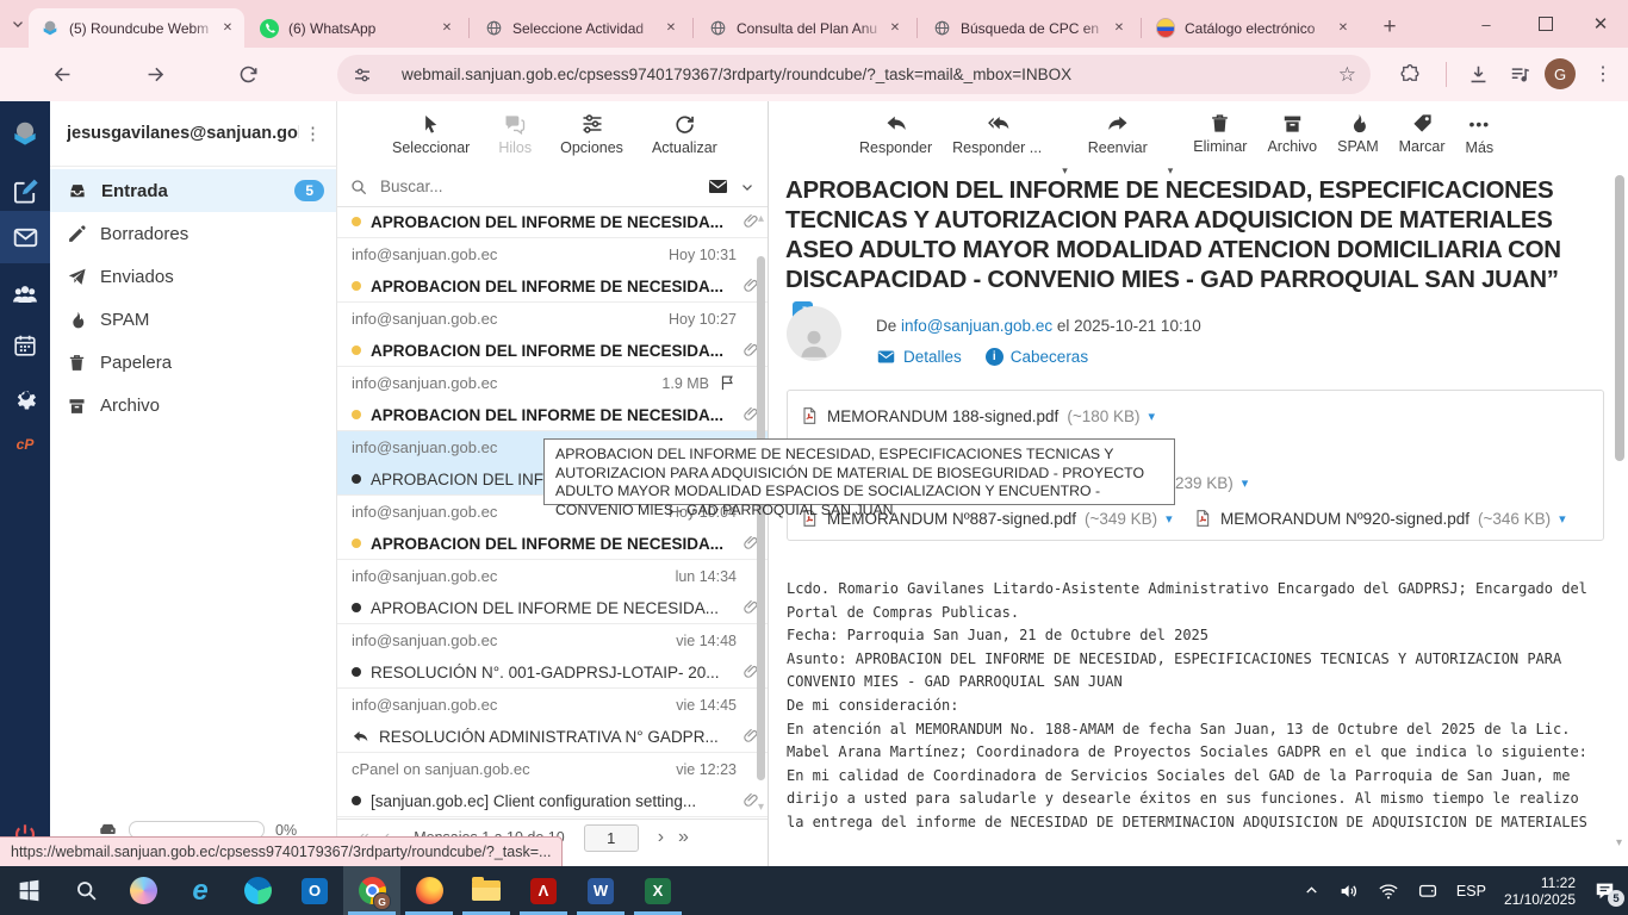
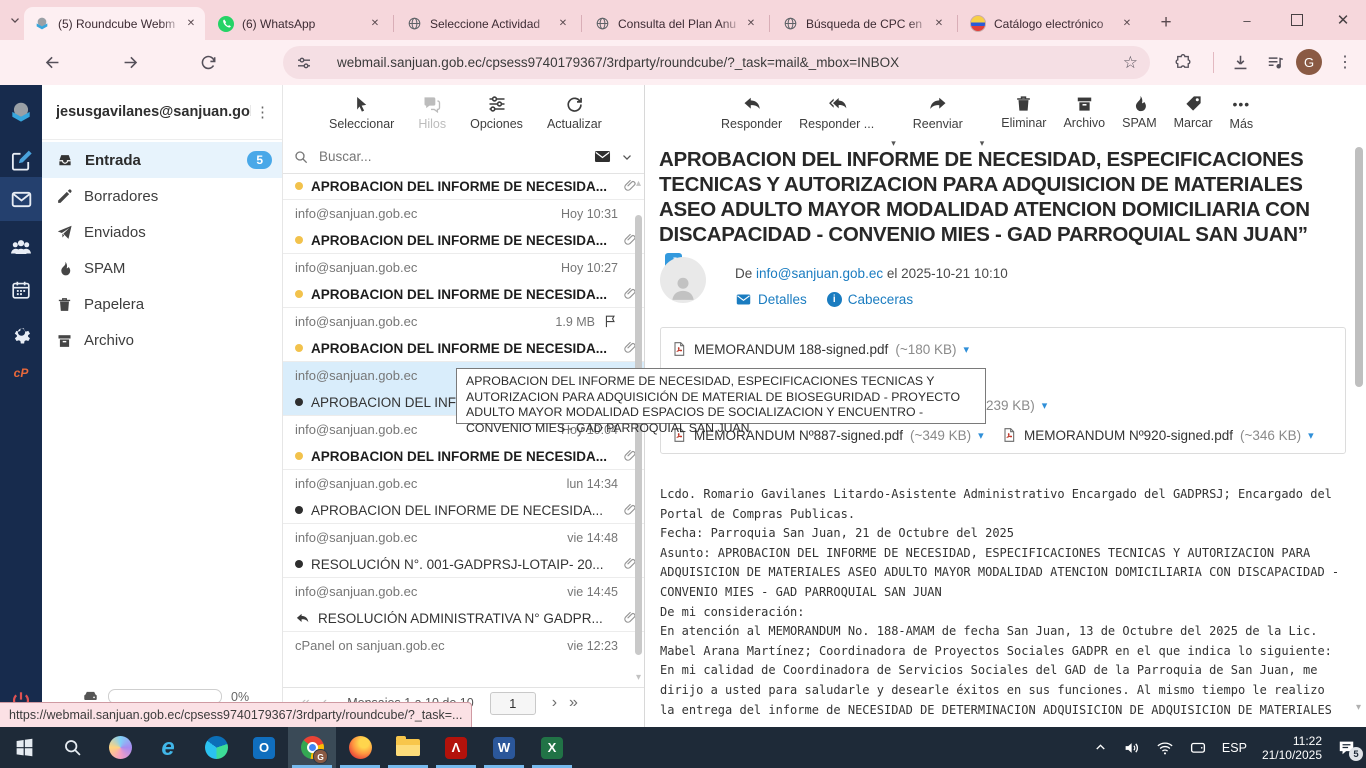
  (5) Roundcube Webm
  ✕
  (6) WhatsApp
  ✕
  Seleccione Actividad
  ✕
  Consulta del Plan Anu
  ✕
  Búsqueda de CPC en
  ✕
  Catálogo electrónico
  ✕
  +
  –
  ✕
  webmail.sanjuan.gob.ec/cpsess9740179367/3rdparty/roundcube/?_task=mail&_mbox=INBOX
  ☆
  G
  ⋮
  cP
  jesusgavilanes@sanjuan.go
  ⋮
  Entrada
  5
  Borradores
  Enviados
  SPAM
  Papelera
  Archivo
  0%
  Seleccionar
  Hilos
  Opciones
  Actualizar
  Buscar...
  APROBACION DEL INFORME DE NECESIDA...
  info@sanjuan.gob.ec
  Hoy 10:31
  APROBACION DEL INFORME DE NECESIDA...
  info@sanjuan.gob.ec
  Hoy 10:27
  APROBACION DEL INFORME DE NECESIDA...
  info@sanjuan.gob.ec
  1.9 MB
  APROBACION DEL INFORME DE NECESIDA...
  info@sanjuan.gob.ec
  APROBACION DEL INF
  info@sanjuan.gob.ec
  APROBACION DEL INFORME DE NECESIDA...
  info@sanjuan.gob.ec
  lun 14:34
  APROBACION DEL INFORME DE NECESIDA...
  info@sanjuan.gob.ec
  vie 14:48
  RESOLUCIÓN N°. 001-GADPRSJ-LOTAIP- 20...
  info@sanjuan.gob.ec
  vie 14:45
  RESOLUCIÓN ADMINISTRATIVA N° GADPR...
  cPanel on sanjuan.gob.ec
  vie 12:23
- [sanjuan.gob.ec] Client configuration setting...
  ▴
  ▾
  1
  ›
  »
  Responder
  Responder ...
  ▾
  Reenviar
  ▾
  Eliminar
  Archivo
  SPAM
  Marcar
  •••
  Más
  APROBACION DEL INFORME DE NECESIDAD, ESPECIFICACIONES TECNICAS Y AUTORIZACION PARA ADQUISICION DE MATERIALES ASEO ADULTO MAYOR MODALIDAD ATENCION DOMICILIARIA CON DISCAPACIDAD - CONVENIO MIES - GAD PARROQUIAL SAN JUAN”
  De info@sanjuan.gob.ec el 2025-10-21 10:10
  Detalles
  i
  Cabeceras
  MEMORANDUM 188-signed.pdf
  (~180 KB)
  ▾
  239 KB)
  ▾
  ANDUM Nº887-signed.pdf
  (~349 KB)
  ▾
  MEMORANDUM Nº920-signed.pdf
  (~346 KB)
  ▾
  Lcdo. Romario Gavilanes Litardo-Asistente Administrativo Encargado del GADPRSJ; Encargado del
  Portal de Compras Publicas.
  Fecha: Parroquia San Juan, 21 de Octubre del 2025
  Asunto: APROBACION DEL INFORME DE NECESIDAD, ESPECIFICACIONES TECNICAS Y AUTORIZACION PARA
+ ADQUISICION DE MATERIALES ASEO ADULTO MAYOR MODALIDAD ATENCION DOMICILIARIA CON DISCAPACIDAD -
  CONVENIO MIES - GAD PARROQUIAL SAN JUAN
  De mi consideración:
  En atención al MEMORANDUM No. 188-AMAM de fecha San Juan, 13 de Octubre del 2025 de la Lic.
  Mabel Arana Martínez; Coordinadora de Proyectos Sociales GADPR en el que indica lo siguiente:
  En mi calidad de Coordinadora de Servicios Sociales del GAD de la Parroquia de San Juan, me
  dirijo a usted para saludarle y desearle éxitos en sus funciones. Al mismo tiempo le realizo
  la entrega del informe de NECESIDAD DE DETERMINACION ADQUISICION DE ADQUISICION DE MATERIALES
  ▾
  APROBACION DEL INFORME DE NECESIDAD, ESPECIFICACIONES TECNICAS Y AUTORIZACION PARA ADQUISICIÓN DE MATERIAL DE BIOSEGURIDAD - PROYECTO ADULTO MAYOR MODALIDAD ESPACIOS DE SOCIALIZACION Y ENCUENTRO - CONVENIO MIES - GAD PARROQUIAL SAN JUAN
  https://webmail.sanjuan.gob.ec/cpsess9740179367/3rdparty/roundcube/?_task=...
  e
  O
  G
  Λ
  W
  X
  ESP
  11:22
  21/10/2025
  5
